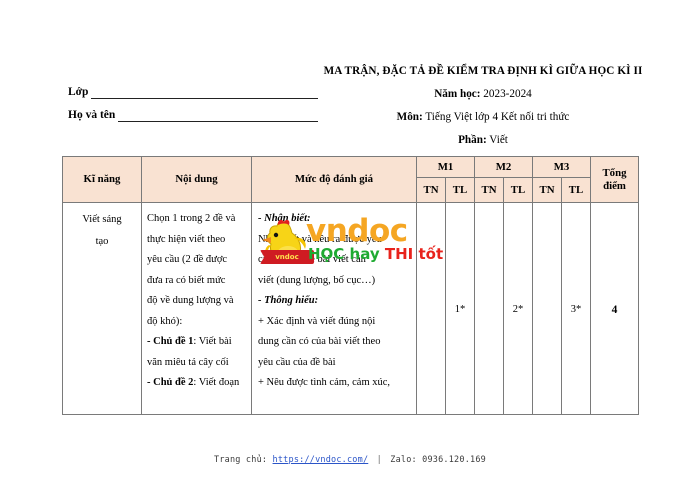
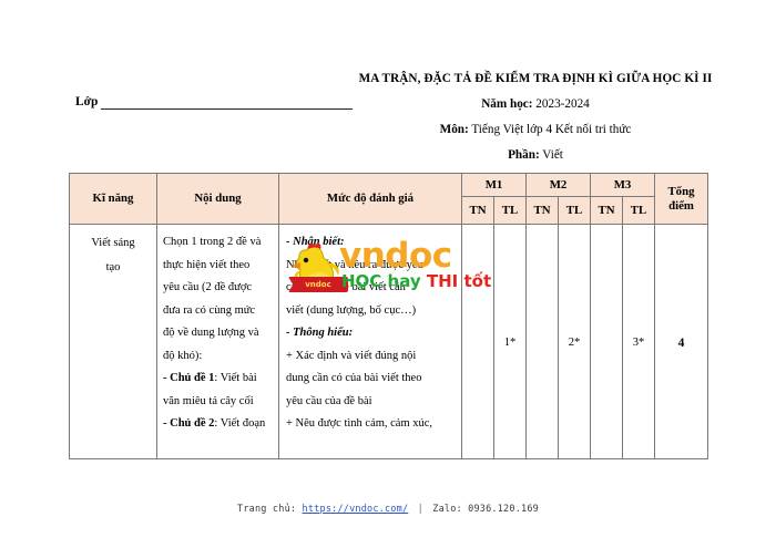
  Lớp
- Họ và tên
  MA TRẬN, ĐẶC TẢ ĐỀ KIỂM TRA ĐỊNH KÌ GIỮA HỌC KÌ II
  Năm học: 2023-2024
  Môn: Tiếng Việt lớp 4 Kết nối tri thức
  Phần: Viết
  Kĩ năng	Nội dung	Mức độ đánh giá	M1	M2	M3	Tổng điểm
  TN	TL	TN	TL	TN	TL
- Viết sáng tạo	Chọn 1 trong 2 đề và thực hiện viết theo yêu cầu (2 đề được đưa ra có biết mức độ về dung lượng và độ khó): - Chủ đề 1: Viết bài văn miêu tả cây cối - Chủ đề 2: Viết đoạn	- Nhận biết: N và nêu ra được yêu c bài viết cần viết (dung lượng, bố cục…) - Thông hiểu: + Xác định và viết đúng nội dung cần có của bài viết theo yêu cầu của đề bài + Nêu được tình cảm, cảm xúc,		1*		2*		3*	4
+ Viết sáng tạo	Chọn 1 trong 2 đề và thực hiện viết theo yêu cầu (2 đề được đưa ra có cùng mức độ về dung lượng và độ khó): - Chủ đề 1: Viết bài văn miêu tả cây cối - Chủ đề 2: Viết đoạn	- Nhận biết: N và nêu ra được yêu c bài viết cần viết (dung lượng, bố cục…) - Thông hiểu: + Xác định và viết đúng nội dung cần có của bài viết theo yêu cầu của đề bài + Nêu được tình cảm, cảm xúc,		1*		2*		3*	4
  vndoc
  vndoc
  HỌC hay THI tốt
  Trang chủ: https://vndoc.com/ | Zalo: 0936.120.169
